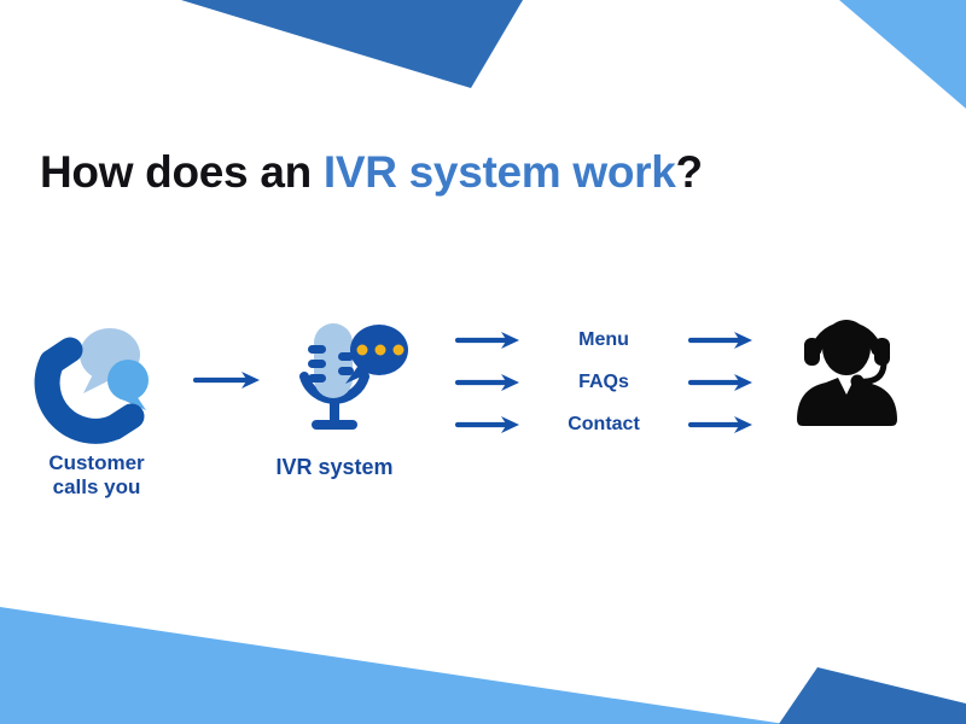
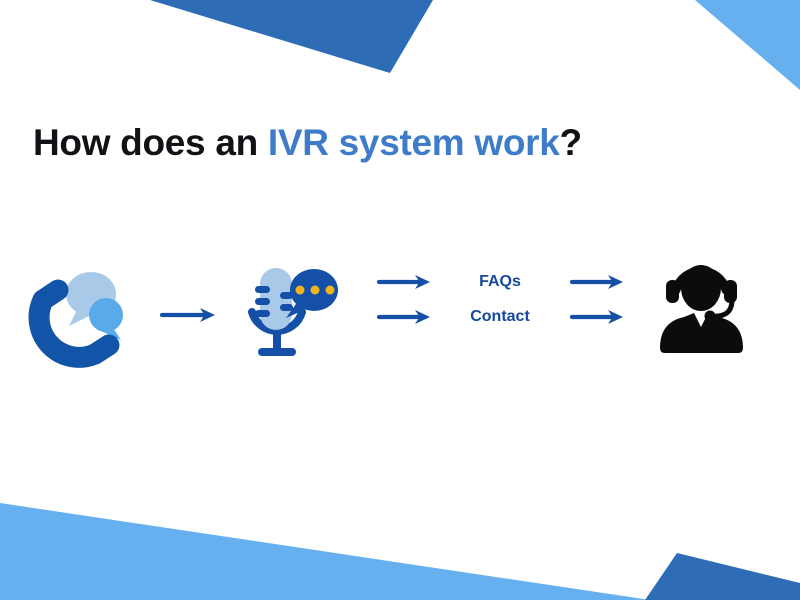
  How does an IVR system work?
- Customer
- calls you
- IVR system
- Menu
  FAQs
  Contact
